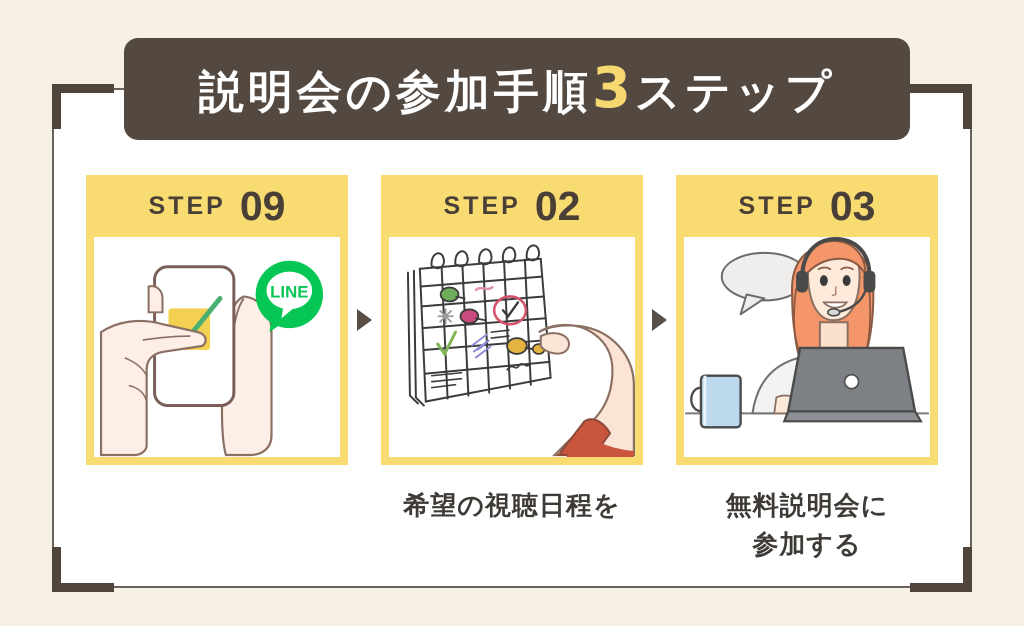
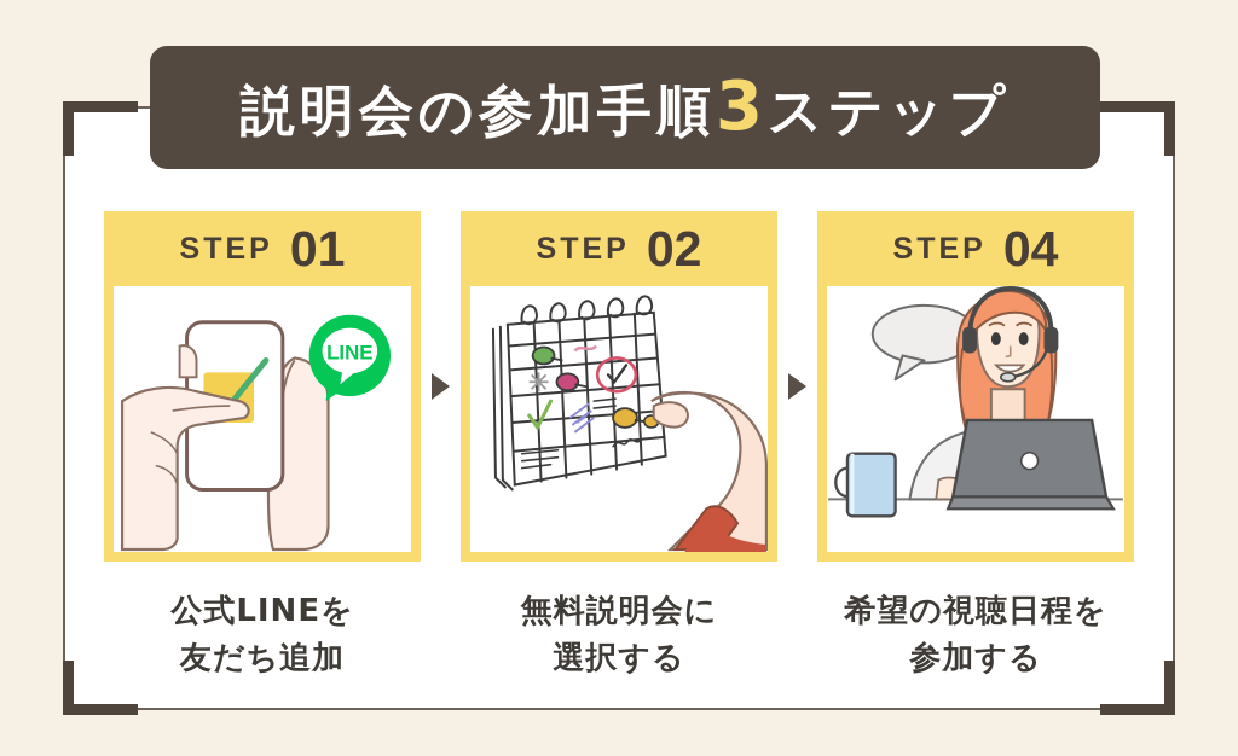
  説明会の参加手順3ステップ
  STEP
- 09
+ 01
  LINE
+ 公式LINEを
+ 友だち追加
  STEP
  02
- 希望の視聴日程を
+ 無料説明会に
+ 選択する
  STEP
- 03
+ 04
- 無料説明会に
+ 希望の視聴日程を
  参加する
